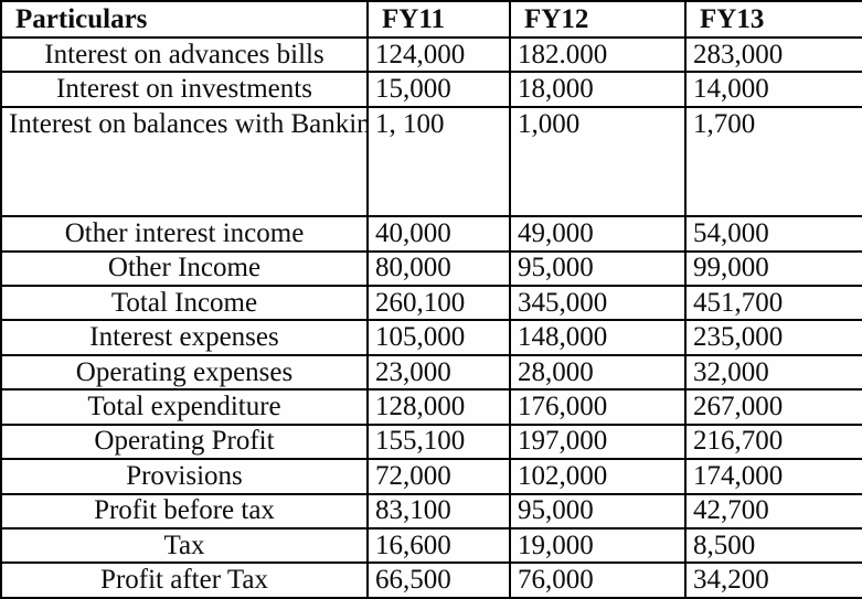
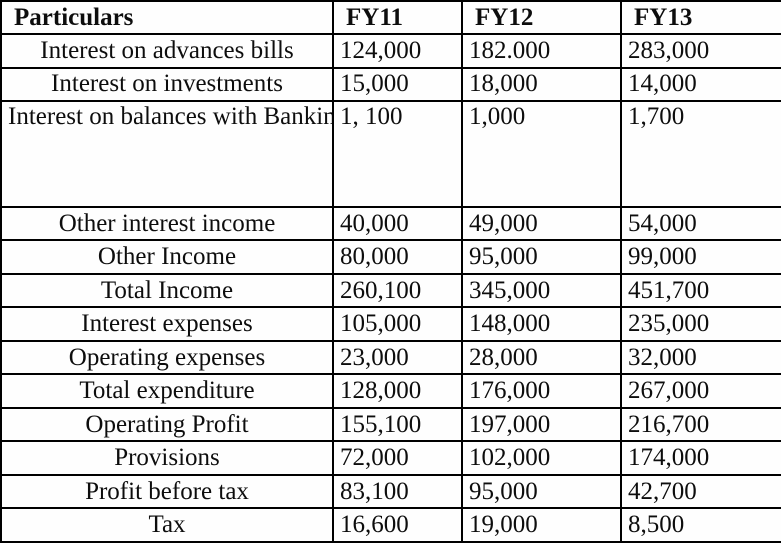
  Particulars	FY11	FY12	FY13
  Interest on advances bills	124,000	182.000	283,000
  Interest on investments	15,000	18,000	14,000
  Other interest income	40,000	49,000	54,000
  Other Income	80,000	95,000	99,000
  Total Income	260,100	345,000	451,700
  Interest expenses	105,000	148,000	235,000
  Operating expenses	23,000	28,000	32,000
  Total expenditure	128,000	176,000	267,000
  Operating Profit	155,100	197,000	216,700
  Provisions	72,000	102,000	174,000
  Profit before tax	83,100	95,000	42,700
  Tax	16,600	19,000	8,500
- Profit after Tax	66,500	76,000	34,200
